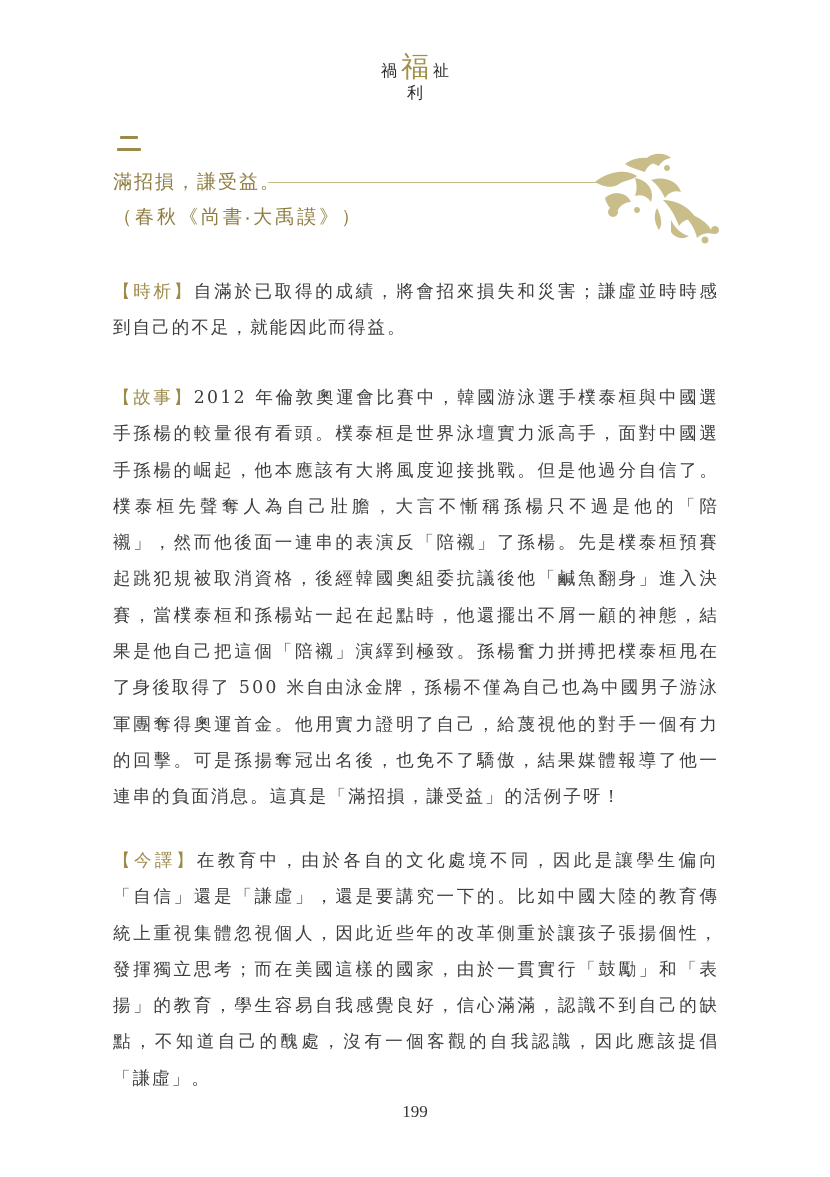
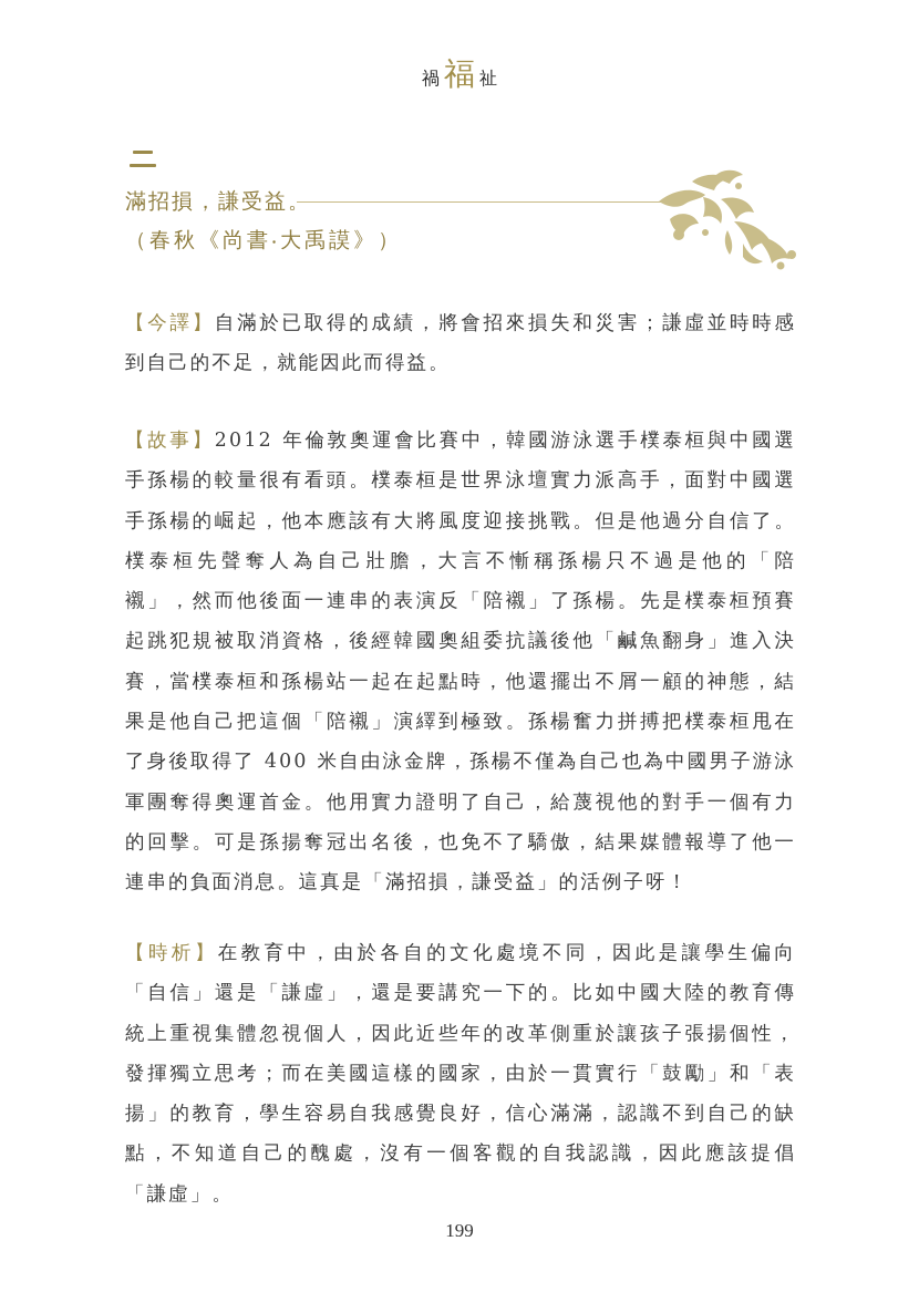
  禍
  福
  祉
- 利
  滿招損，謙受益
  （春秋《尚書‧大禹謨》）
- 【時析】自滿於已取得的成績，將會招來損失和災害；謙虛並時時感到自己的不足，就能因此而得益。
+ 【今譯】自滿於已取得的成績，將會招來損失和災害；謙虛並時時感到自己的不足，就能因此而得益。
- 【故事】2012 年倫敦奧運會比賽中，韓國游泳選手樸泰桓與中國選手孫楊的較量很有看頭。樸泰桓是世界泳壇實力派高手，面對中國選手孫楊的崛起，他本應該有大將風度迎接挑戰。但是他過分自信了。樸泰桓先聲奪人為自己壯膽，大言不慚稱孫楊只不過是他的「陪襯」，然而他後面一連串的表演反「陪襯」了孫楊。先是樸泰桓預賽起跳犯規被取消資格，後經韓國奧組委抗議後他「鹹魚翻身」進入決賽，當樸泰桓和孫楊站一起在起點時，他還擺出不屑一顧的神態，結果是他自己把這個「陪襯」演繹到極致。孫楊奮力拼搏把樸泰桓甩在了身後取得了 500 米自由泳金牌，孫楊不僅為自己也為中國男子游泳軍團奪得奧運首金。他用實力證明了自己，給蔑視他的對手一個有力的回擊。可是孫揚奪冠出名後，也免不了驕傲，結果媒體報導了他一連串的負面消息。這真是「滿招損，謙受益」的活例子呀！
+ 【故事】2012 年倫敦奧運會比賽中，韓國游泳選手樸泰桓與中國選手孫楊的較量很有看頭。樸泰桓是世界泳壇實力派高手，面對中國選手孫楊的崛起，他本應該有大將風度迎接挑戰。但是他過分自信了。樸泰桓先聲奪人為自己壯膽，大言不慚稱孫楊只不過是他的「陪襯」，然而他後面一連串的表演反「陪襯」了孫楊。先是樸泰桓預賽起跳犯規被取消資格，後經韓國奧組委抗議後他「鹹魚翻身」進入決賽，當樸泰桓和孫楊站一起在起點時，他還擺出不屑一顧的神態，結果是他自己把這個「陪襯」演繹到極致。孫楊奮力拼搏把樸泰桓甩在了身後取得了 400 米自由泳金牌，孫楊不僅為自己也為中國男子游泳軍團奪得奧運首金。他用實力證明了自己，給蔑視他的對手一個有力的回擊。可是孫揚奪冠出名後，也免不了驕傲，結果媒體報導了他一連串的負面消息。這真是「滿招損，謙受益」的活例子呀！
- 【今譯】在教育中，由於各自的文化處境不同，因此是讓學生偏向「自信」還是「謙虛」，還是要講究一下的。比如中國大陸的教育傳統上重視集體忽視個人，因此近些年的改革側重於讓孩子張揚個性，發揮獨立思考；而在美國這樣的國家，由於一貫實行「鼓勵」和「表揚」的教育，學生容易自我感覺良好，信心滿滿，認識不到自己的缺點，不知道自己的醜處，沒有一個客觀的自我認識，因此應該提倡「謙虛」。
+ 【時析】在教育中，由於各自的文化處境不同，因此是讓學生偏向「自信」還是「謙虛」，還是要講究一下的。比如中國大陸的教育傳統上重視集體忽視個人，因此近些年的改革側重於讓孩子張揚個性，發揮獨立思考；而在美國這樣的國家，由於一貫實行「鼓勵」和「表揚」的教育，學生容易自我感覺良好，信心滿滿，認識不到自己的缺點，不知道自己的醜處，沒有一個客觀的自我認識，因此應該提倡「謙虛」。
  199
